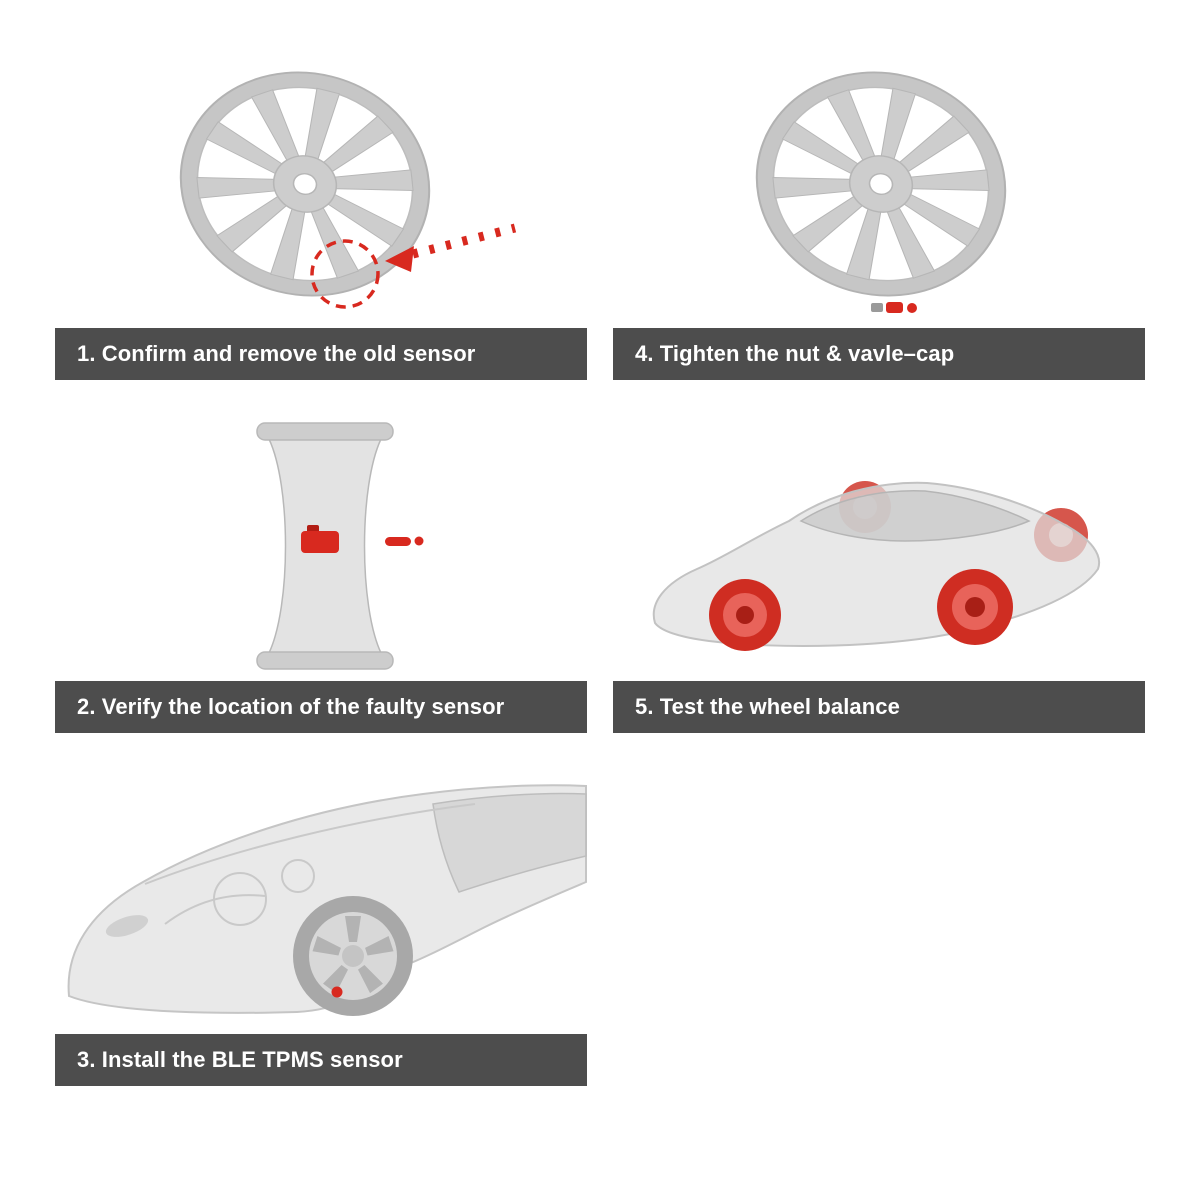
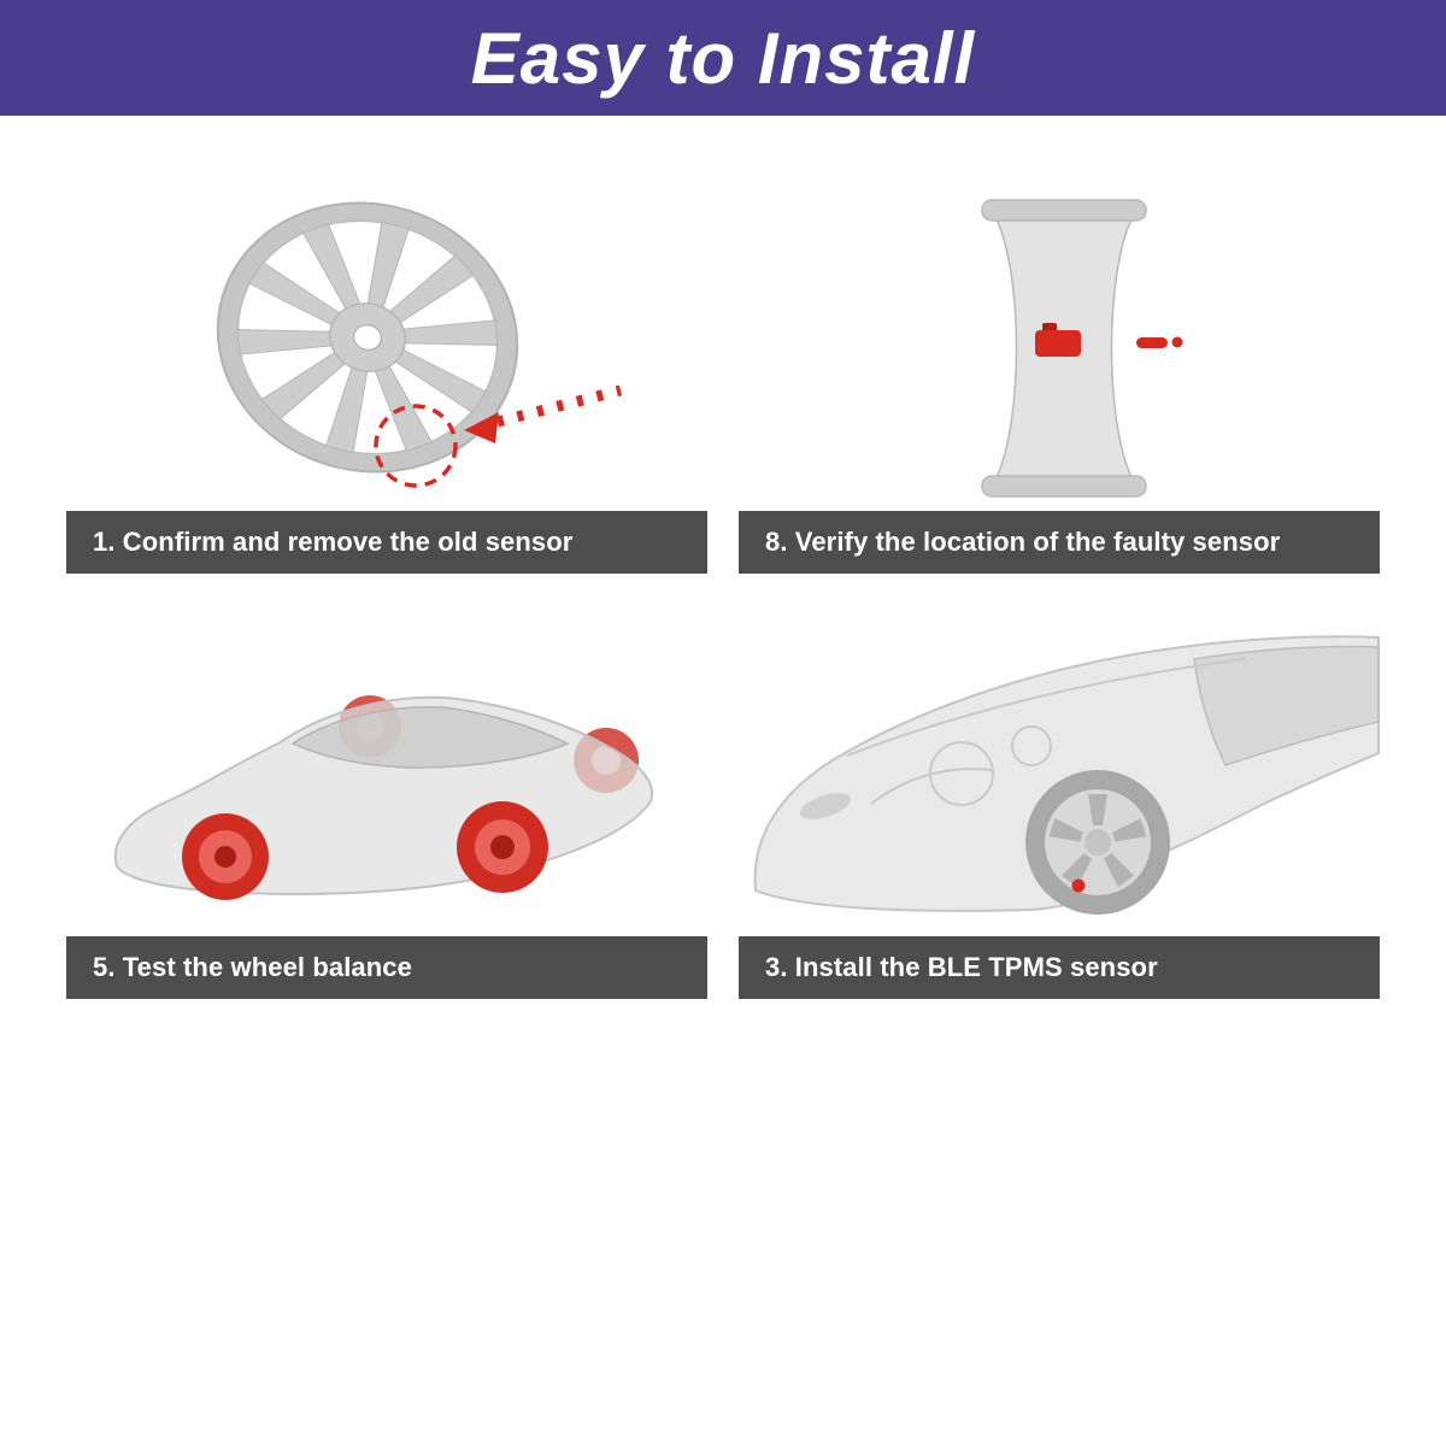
+ Easy to Install
  1. Confirm and remove the old sensor
- 4. Tighten the nut & vavle–cap
- 2. Verify the location of the faulty sensor
+ 8. Verify the location of the faulty sensor
  5. Test the wheel balance
  3. Install the BLE TPMS sensor
